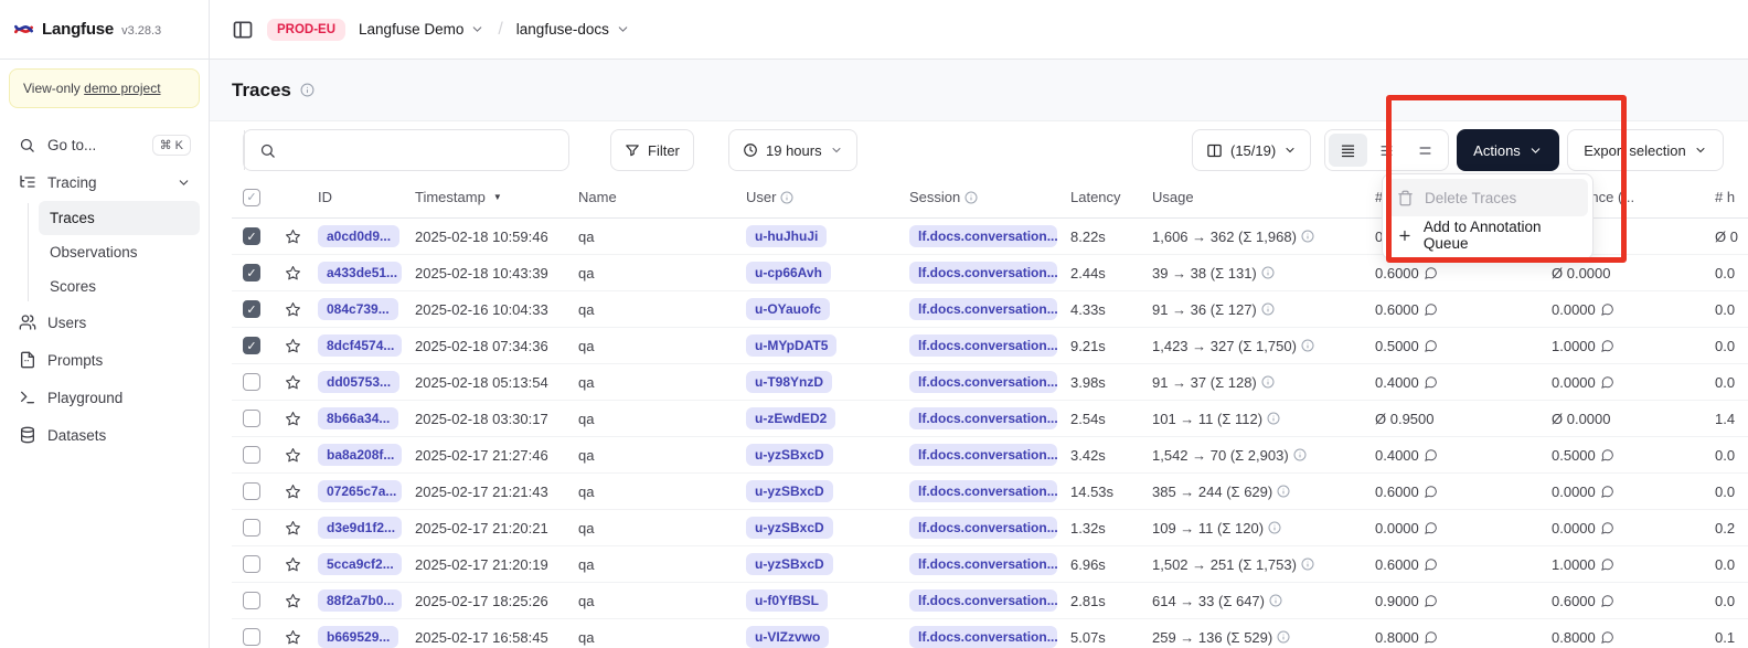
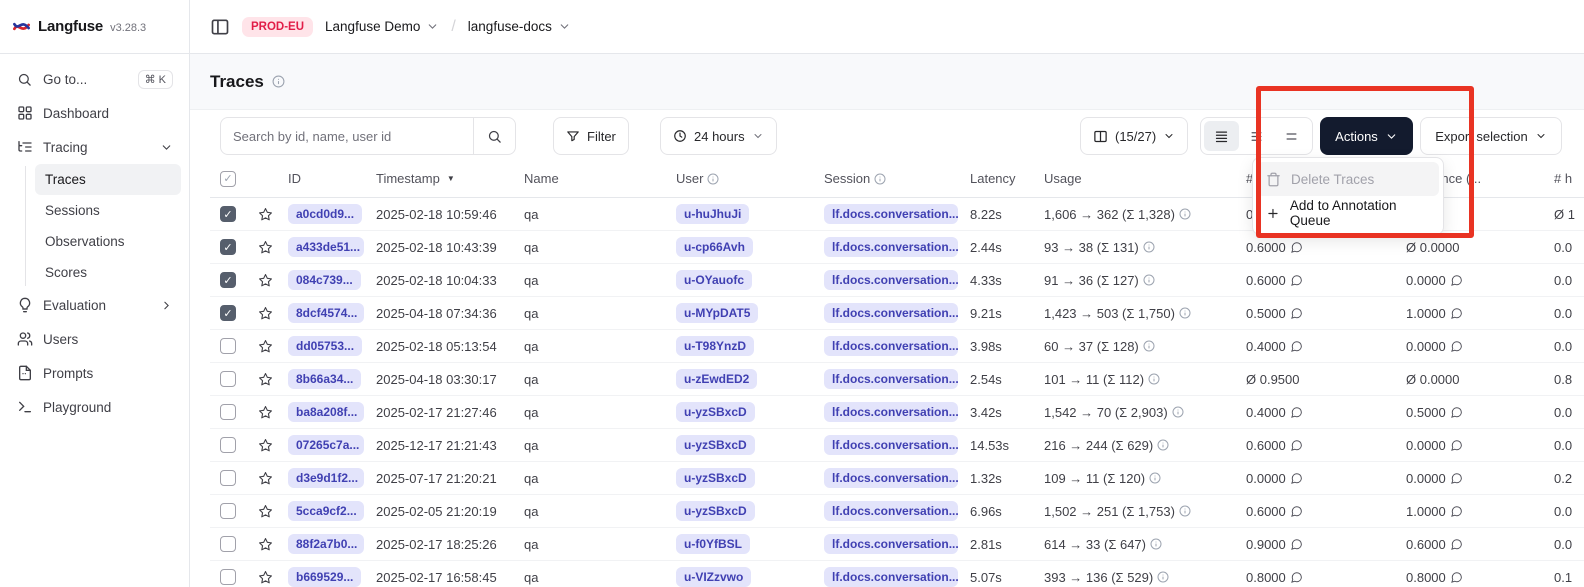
  Langfuse
  v3.28.3
- View-only demo project
  Go to...
  ⌘ K
+ Dashboard
  Tracing
  Traces
+ Sessions
  Observations
  Scores
+ Evaluation
  Users
  Prompts
  Playground
- Datasets
  PROD-EU
  Langfuse Demo
  /
  langfuse-docs
  Traces
+ Search by id, name, user id
  Filter
- 19 hours
+ 24 hours
- (15/19)
+ (15/27)
  Actions
  Export selection
  ✓
  ID
  Timestamp
  ▼
  Name
  User
  Session
  Latency
  Usage
  #
  # h
  ✓
  a0cd0d9...
  2025-02-18 10:59:46
  qa
  u-huJhuJi
  lf.docs.conversation...
  8.22s
- 1,606 → 362 (Σ 1,968)
+ 1,606 → 362 (Σ 1,328)
- Ø 0
+ Ø 1
  ✓
  a433de51...
  2025-02-18 10:43:39
  qa
  u-cp66Avh
  lf.docs.conversation...
  2.44s
- 39 → 38 (Σ 131)
+ 93 → 38 (Σ 131)
  0.6000
  Ø 0.0000
  0.0
  ✓
  084c739...
- 2025-02-16 10:04:33
+ 2025-02-18 10:04:33
  qa
  u-OYauofc
  lf.docs.conversation...
  4.33s
  91 → 36 (Σ 127)
  0.6000
  0.0000
  0.0
  ✓
  8dcf4574...
- 2025-02-18 07:34:36
+ 2025-04-18 07:34:36
  qa
  u-MYpDAT5
  lf.docs.conversation...
  9.21s
- 1,423 → 327 (Σ 1,750)
+ 1,423 → 503 (Σ 1,750)
  0.5000
  1.0000
  0.0
  dd05753...
  2025-02-18 05:13:54
  qa
  u-T98YnzD
  lf.docs.conversation...
  3.98s
- 91 → 37 (Σ 128)
+ 60 → 37 (Σ 128)
  0.4000
  0.0000
  0.0
  8b66a34...
- 2025-02-18 03:30:17
+ 2025-04-18 03:30:17
  qa
  u-zEwdED2
  lf.docs.conversation...
  2.54s
  101 → 11 (Σ 112)
  Ø 0.9500
  Ø 0.0000
- 1.4
+ 0.8
  ba8a208f...
  2025-02-17 21:27:46
  qa
  u-yzSBxcD
  lf.docs.conversation...
  3.42s
  1,542 → 70 (Σ 2,903)
  0.4000
  0.5000
  0.0
  07265c7a...
- 2025-02-17 21:21:43
+ 2025-12-17 21:21:43
  qa
  u-yzSBxcD
  lf.docs.conversation...
  14.53s
- 385 → 244 (Σ 629)
+ 216 → 244 (Σ 629)
  0.6000
  0.0000
  0.0
  d3e9d1f2...
- 2025-02-17 21:20:21
+ 2025-07-17 21:20:21
  qa
  u-yzSBxcD
  lf.docs.conversation...
  1.32s
  109 → 11 (Σ 120)
  0.0000
  0.0000
  0.2
  5cca9cf2...
- 2025-02-17 21:20:19
+ 2025-02-05 21:20:19
  qa
  u-yzSBxcD
  lf.docs.conversation...
  6.96s
  1,502 → 251 (Σ 1,753)
  0.6000
  1.0000
  0.0
  88f2a7b0...
  2025-02-17 18:25:26
  qa
  u-f0YfBSL
  lf.docs.conversation...
  2.81s
  614 → 33 (Σ 647)
  0.9000
  0.6000
  0.0
  b669529...
  2025-02-17 16:58:45
  qa
  u-VIZzvwo
  lf.docs.conversation...
  5.07s
- 259 → 136 (Σ 529)
+ 393 → 136 (Σ 529)
  0.8000
  0.8000
  0.1
  Delete Traces
  Add to Annotation Queue
